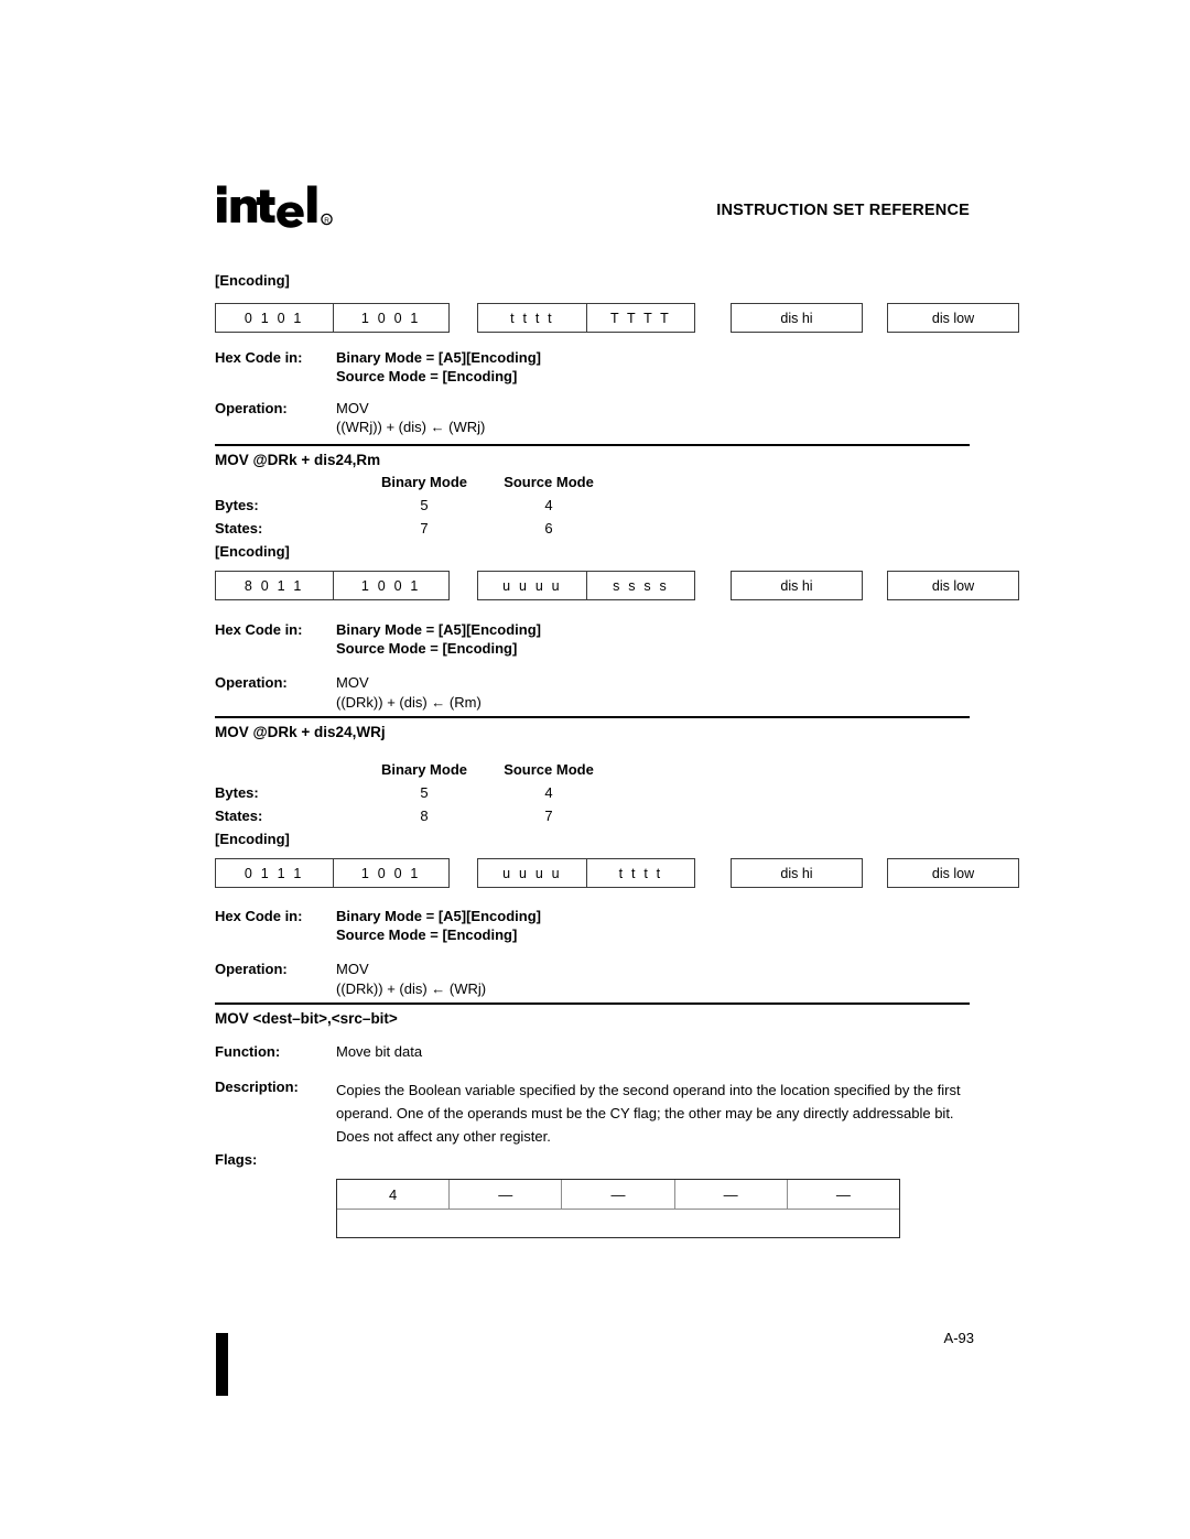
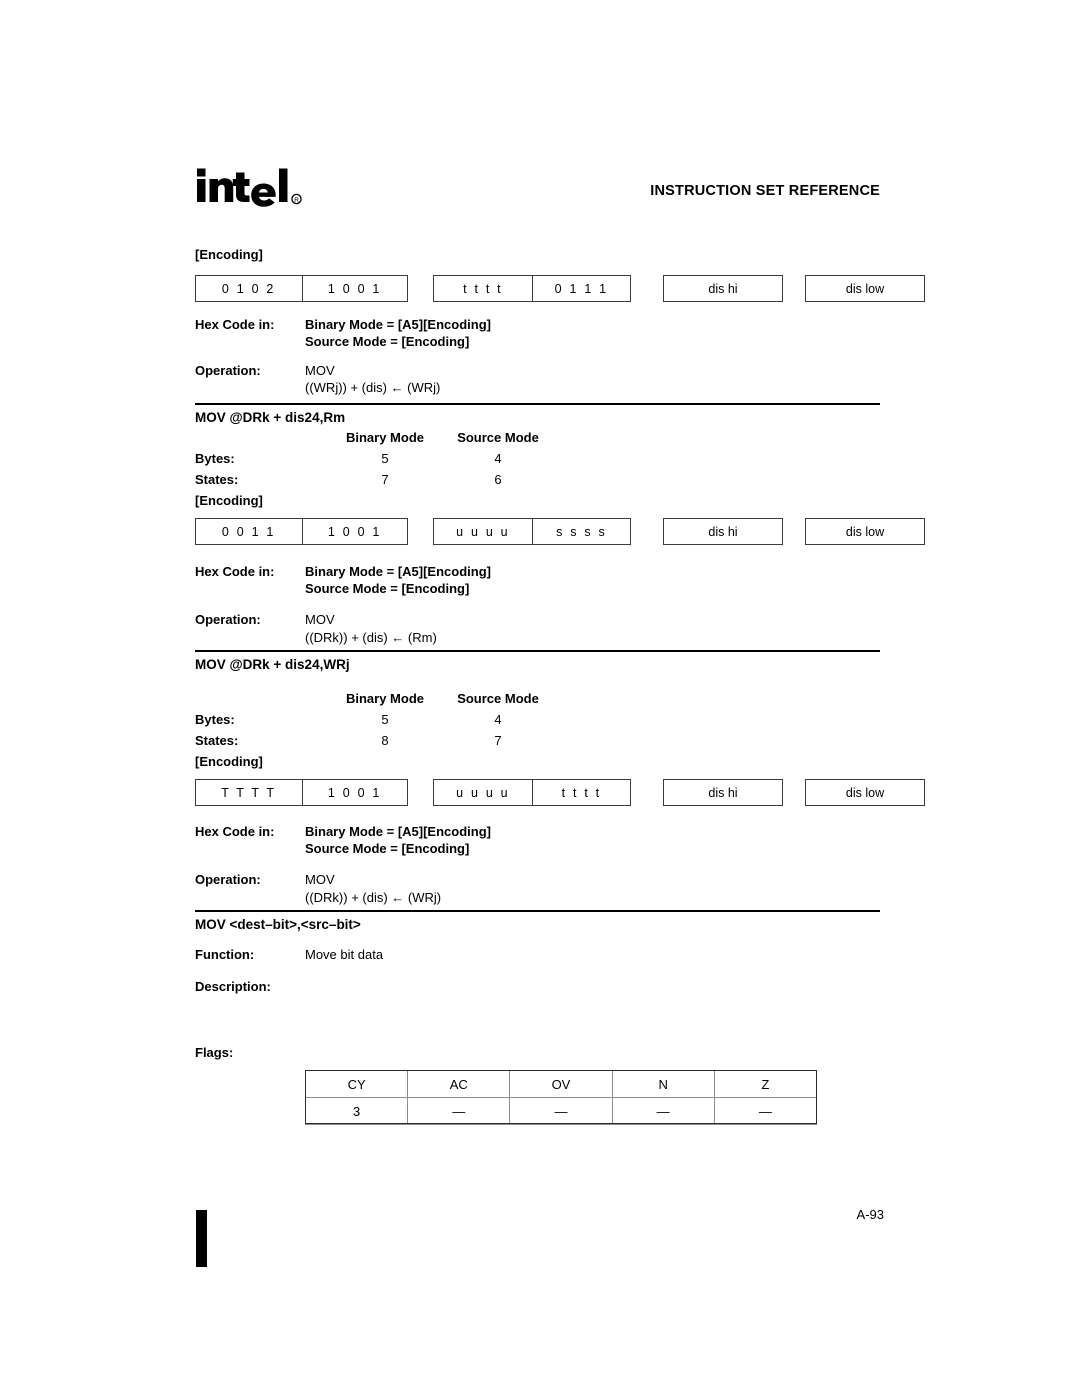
  INSTRUCTION SET REFERENCE
  [Encoding]
- 0 1 0 1
+ 0 1 0 2
  1 0 0 1
  t t t t
- T T T T
+ 0 1 1 1
  dis hi
  dis low
  Hex Code in:
  Binary Mode = [A5][Encoding]
  Source Mode = [Encoding]
  Operation:
  MOV
  ((WRj)) + (dis) ← (WRj)
  MOV @DRk + dis24,Rm
  Binary Mode
  Source Mode
  Bytes:
  5
  4
  States:
  7
  6
  [Encoding]
- 8 0 1 1
+ 0 0 1 1
  1 0 0 1
  u u u u
  s s s s
  dis hi
  dis low
  Hex Code in:
  Binary Mode = [A5][Encoding]
  Source Mode = [Encoding]
  Operation:
  MOV
  ((DRk)) + (dis) ← (Rm)
  MOV @DRk + dis24,WRj
  Binary Mode
  Source Mode
  Bytes:
  5
  4
  States:
  8
  7
  [Encoding]
- 0 1 1 1
+ T T T T
  1 0 0 1
  u u u u
  t t t t
  dis hi
  dis low
  Hex Code in:
  Binary Mode = [A5][Encoding]
  Source Mode = [Encoding]
  Operation:
  MOV
  ((DRk)) + (dis) ← (WRj)
  MOV <dest–bit>,<src–bit>
  Function:
  Move bit data
  Description:
- Copies the Boolean variable specified by the second operand into the location specified by the first operand. One of the operands must be the CY flag; the other may be any directly addressable bit. Does not affect any other register.
  Flags:
+ CY	AC	OV	N	Z
- 4	—	—	—	—
+ 3	—	—	—	—
  A-93
